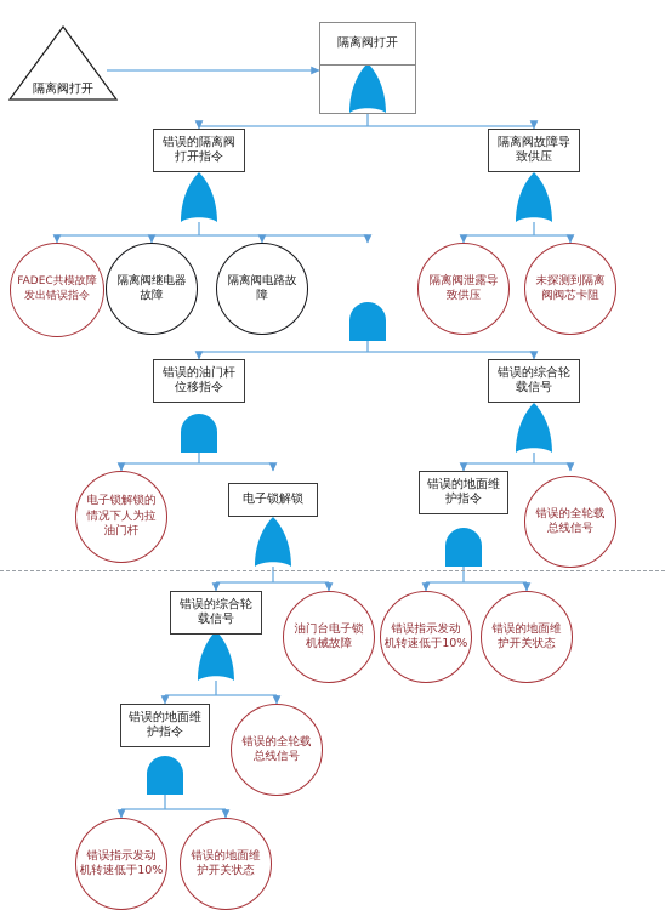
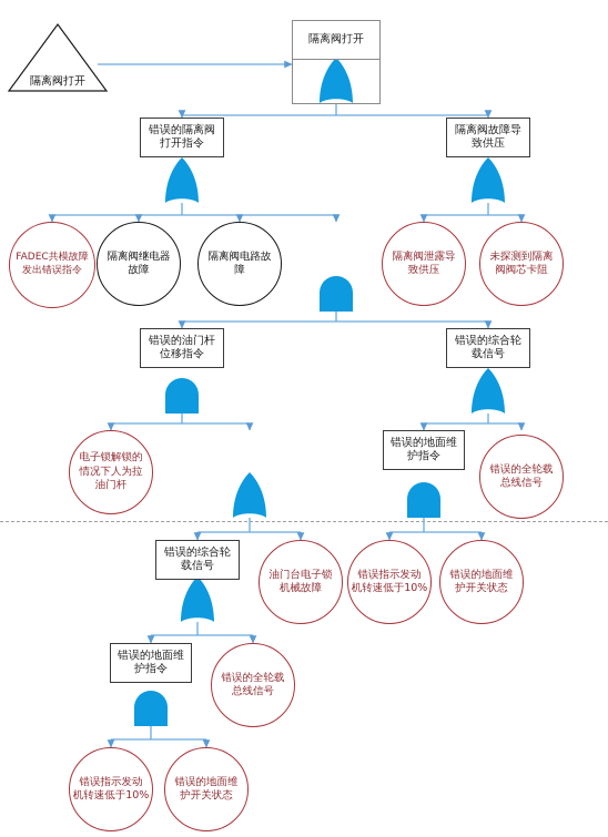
  隔离阀打开
  隔离阀打开
  错误的隔离阀
  打开指令
  隔离阀故障导
  致供压
  错误的油门杆
  位移指令
  错误的综合轮
  载信号
- 电子锁解锁
  错误的地面维
  护指令
  错误的综合轮
  载信号
  错误的地面维
  护指令
  FADEC共模故障
  发出错误指令
  隔离阀继电器
  故障
  隔离阀电路故
  障
  隔离阀泄露导
  致供压
  未探测到隔离
  阀阀芯卡阻
  电子锁解锁的
  情况下人为拉
  油门杆
  错误的全轮载
  总线信号
  油门台电子锁
  机械故障
  错误指示发动
  机转速低于10%
  错误的地面维
  护开关状态
  错误的全轮载
  总线信号
  错误指示发动
  机转速低于10%
  错误的地面维
  护开关状态
